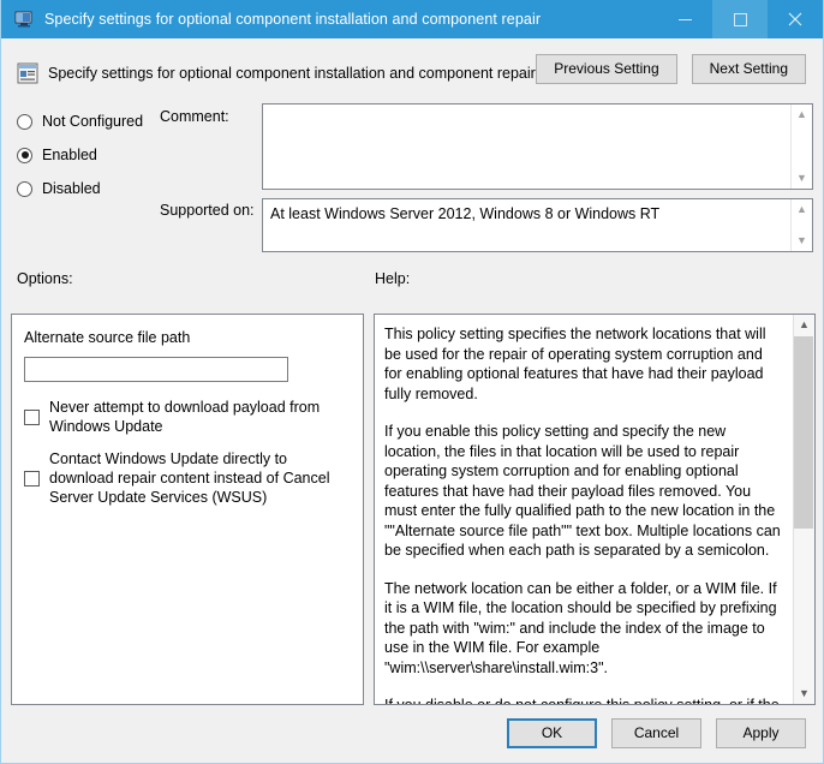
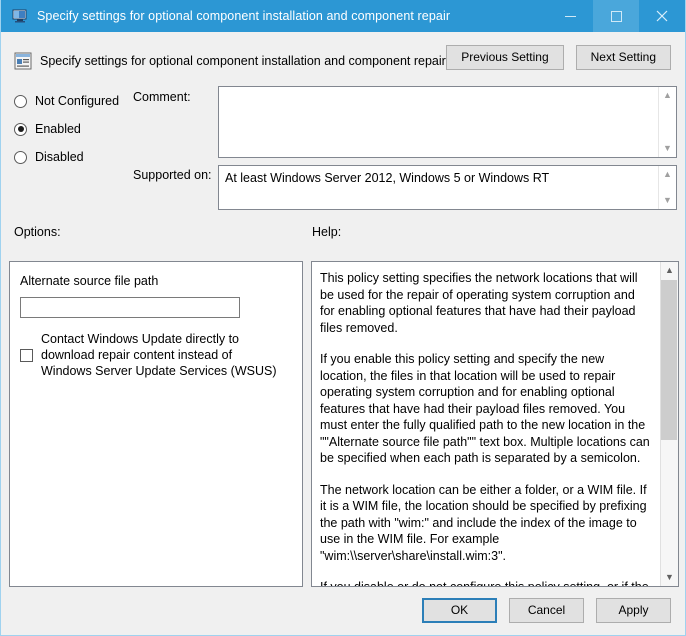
  Specify settings for optional component installation and component repair
  Specify settings for optional component installation and component repair
  Previous Setting
  Next Setting
  Not Configured
  Enabled
  Disabled
  Comment:
  ▲
  ▼
  Supported on:
- At least Windows Server 2012, Windows 8 or Windows RT
+ At least Windows Server 2012, Windows 5 or Windows RT
  ▲
  ▼
  Options:
  Help:
  Alternate source file path
- Never attempt to download payload from Windows Update
- Contact Windows Update directly to download repair content instead of Cancel Server Update Services (WSUS)
+ Contact Windows Update directly to download repair content instead of Windows Server Update Services (WSUS)
- This policy setting specifies the network locations that will be used for the repair of operating system corruption and for enabling optional features that have had their payload fully removed.
+ This policy setting specifies the network locations that will be used for the repair of operating system corruption and for enabling optional features that have had their payload files removed.
  If you enable this policy setting and specify the new location, the files in that location will be used to repair operating system corruption and for enabling optional features that have had their payload files removed. You must enter the fully qualified path to the new location in the ""Alternate source file path"" text box. Multiple locations can be specified when each path is separated by a semicolon.
  The network location can be either a folder, or a WIM file. If it is a WIM file, the location should be specified by prefixing the path with "wim:" and include the index of the image to use in the WIM file. For example "wim:\\server\share\install.wim:3".
  ▲
  ▼
  OK
  Cancel
  Apply
